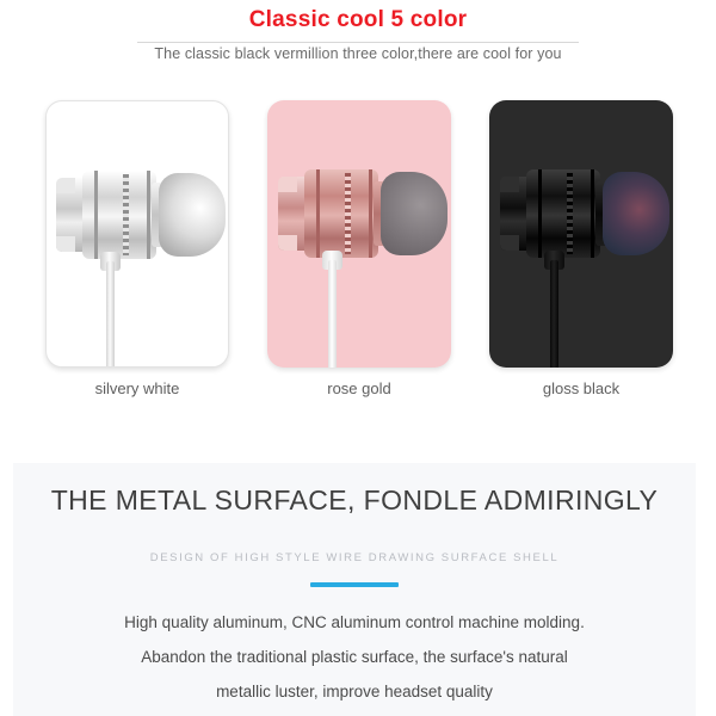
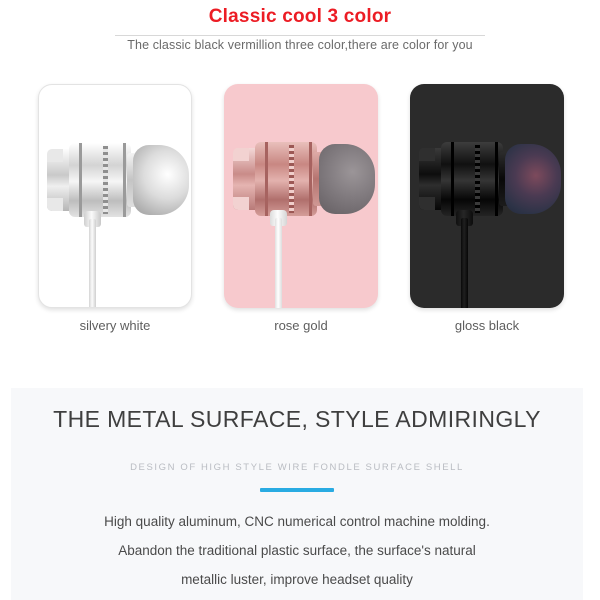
- Classic cool 5 color
+ Classic cool 3 color
- The classic black vermillion three color,there are cool for you
+ The classic black vermillion three color,there are color for you
  silvery white
  rose gold
  gloss black
- THE METAL SURFACE, FONDLE ADMIRINGLY
+ THE METAL SURFACE, STYLE ADMIRINGLY
- DESIGN OF HIGH STYLE WIRE DRAWING SURFACE SHELL
+ DESIGN OF HIGH STYLE WIRE FONDLE SURFACE SHELL
- High quality aluminum, CNC aluminum control machine molding.
+ High quality aluminum, CNC numerical control machine molding.
  Abandon the traditional plastic surface, the surface's natural
  metallic luster, improve headset quality
